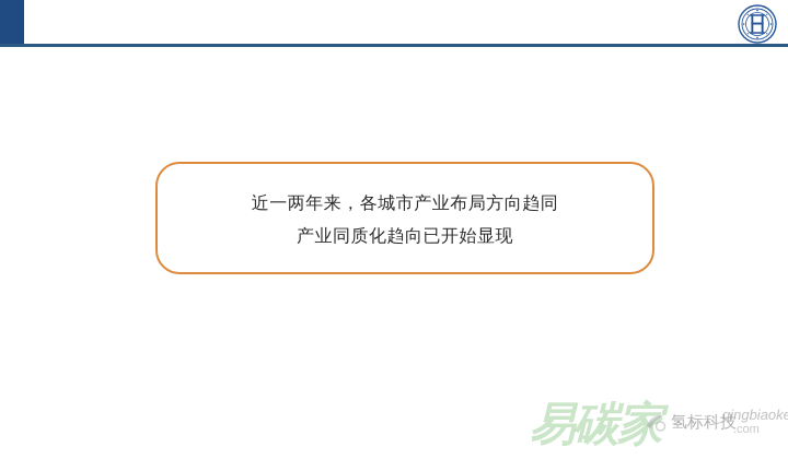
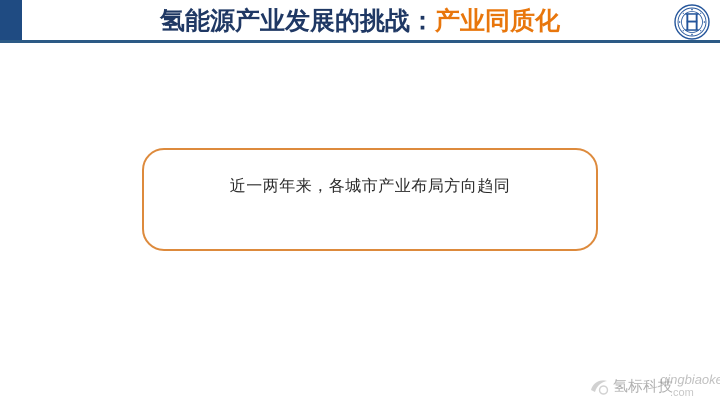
+ 氢能源产业发展的挑战：产业同质化
  近一两年来，各城市产业布局方向趋同
- 产业同质化趋向已开始显现
- 易碳家
  氢标科技
  qingbiaoke
  .com
